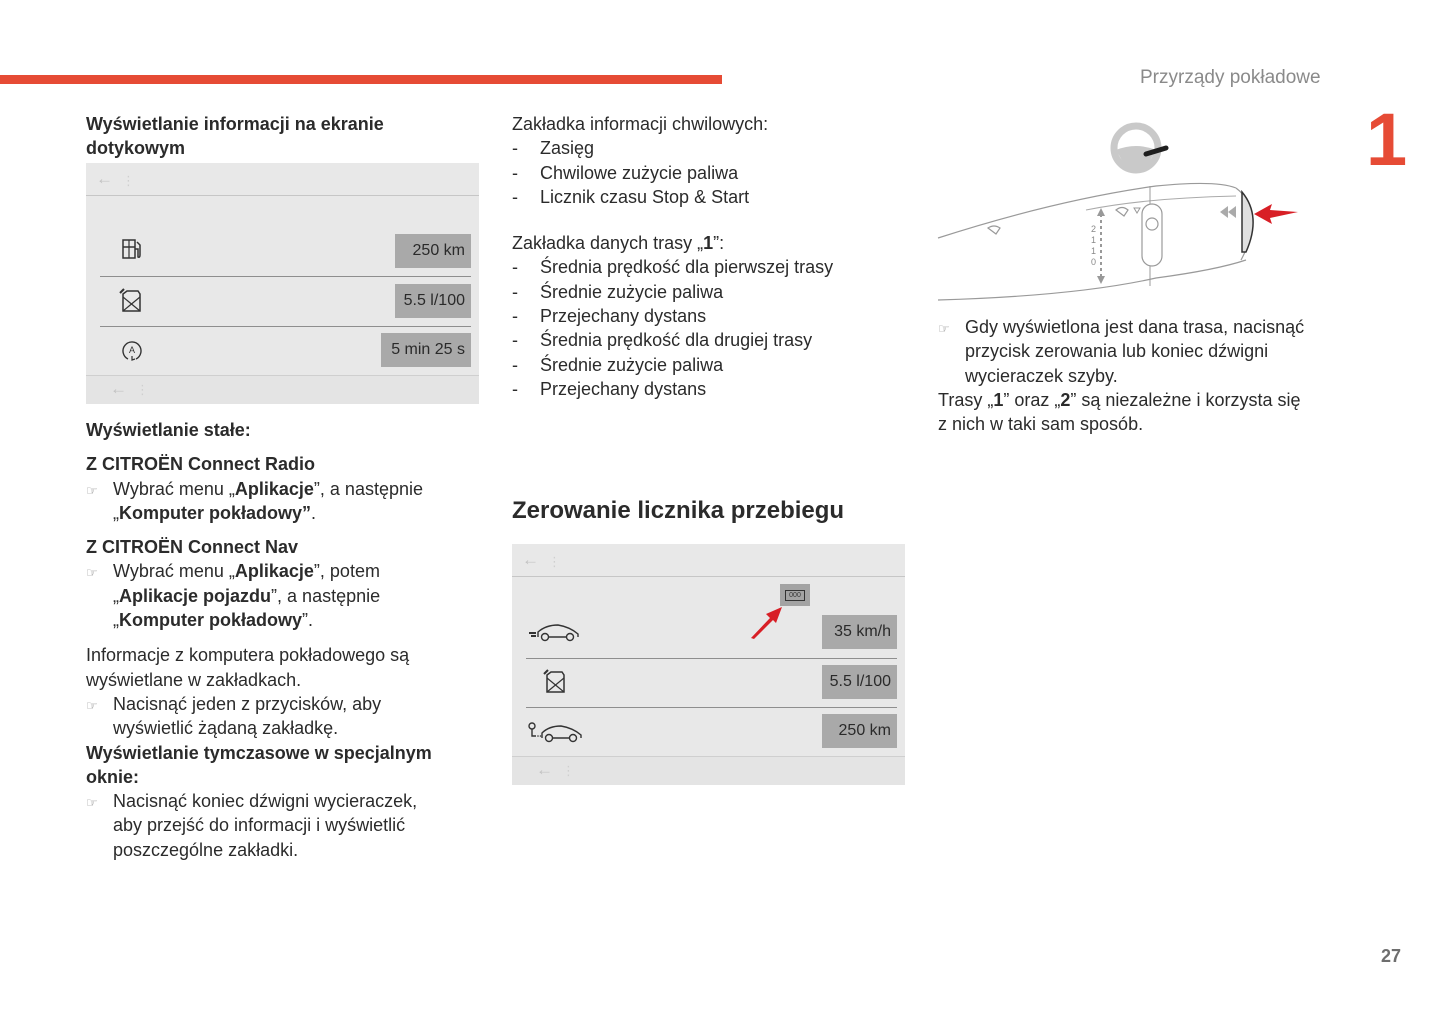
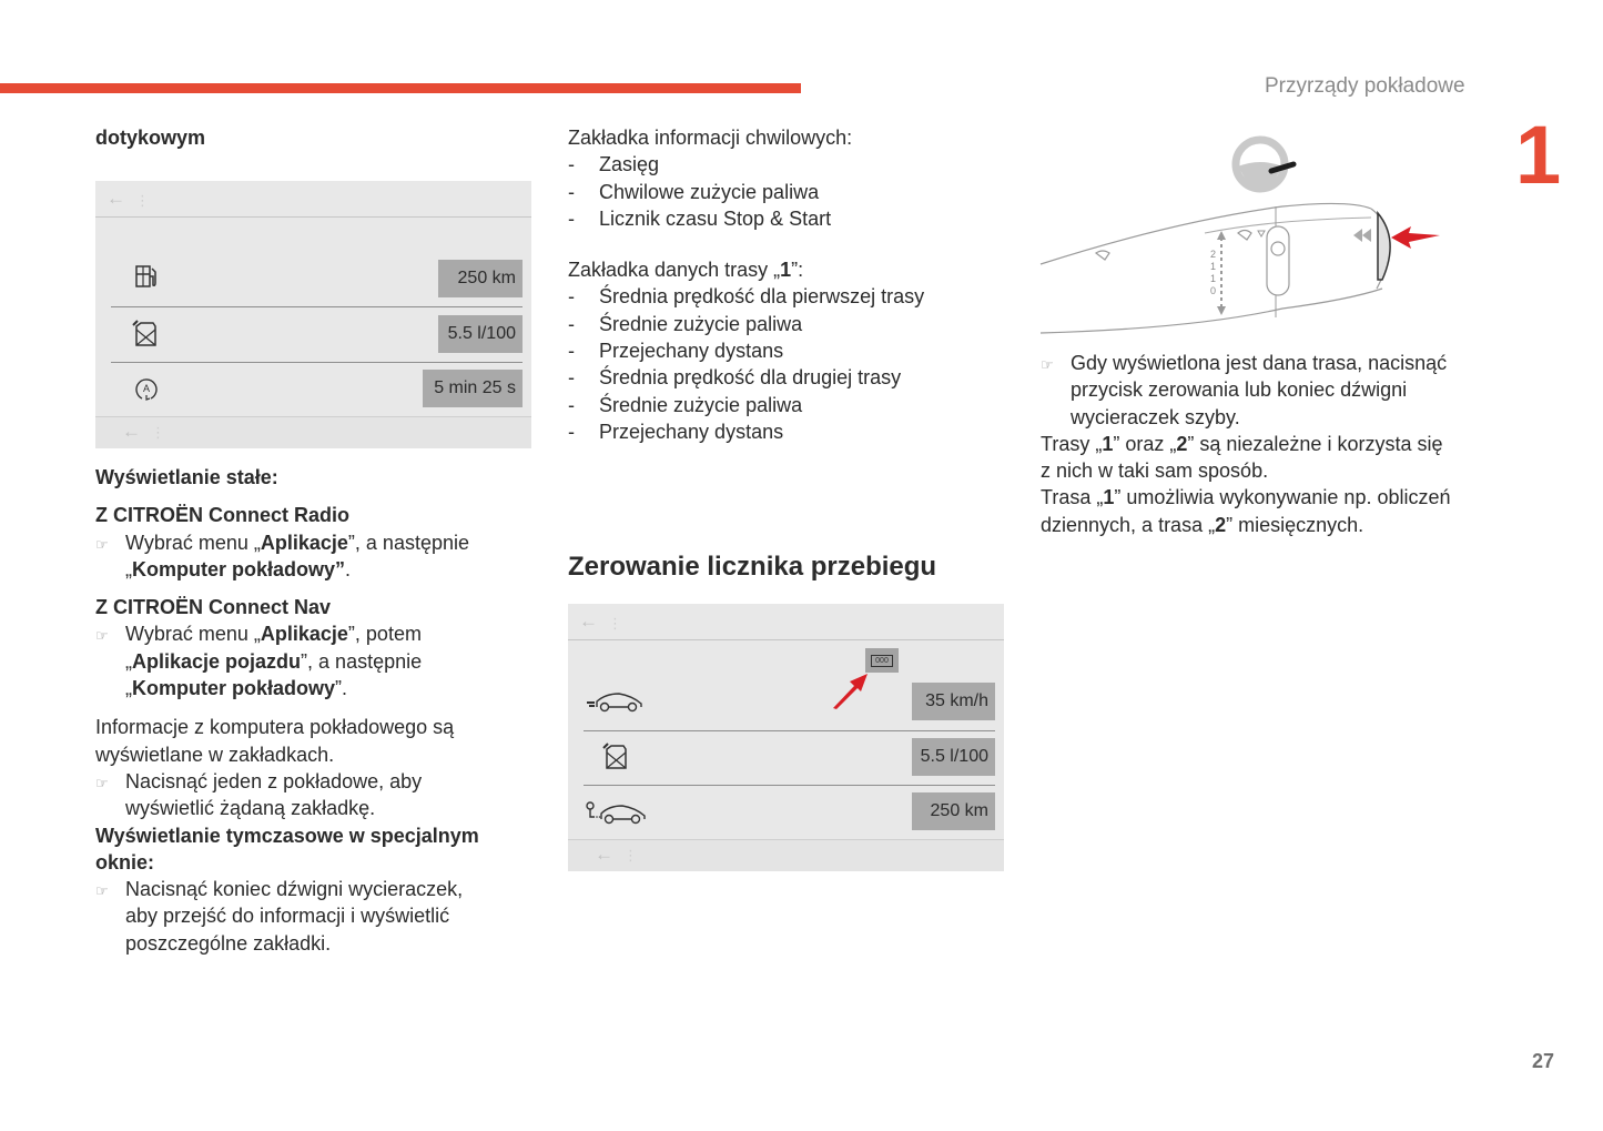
  Przyrządy pokładowe
  1
- Wyświetlanie informacji na ekranie
  dotykowym
  ←
  ⋮
  250 km
  5.5 l/100
  A
  5 min 25 s
  ←
  Wyświetlanie stałe:
  Z CITROËN Connect Radio
  ☞
  Wybrać menu „Aplikacje”, a następnie
  „Komputer pokładowy”.
  Z CITROËN Connect Nav
  ☞
  Wybrać menu „Aplikacje”, potem
  „Aplikacje pojazdu”, a następnie
  „Komputer pokładowy”.
  Informacje z komputera pokładowego są
  wyświetlane w zakładkach.
  ☞
- Nacisnąć jeden z przycisków, aby
+ Nacisnąć jeden z pokładowe, aby
  wyświetlić żądaną zakładkę.
  Wyświetlanie tymczasowe w specjalnym
  oknie:
  ☞
  Nacisnąć koniec dźwigni wycieraczek,
  aby przejść do informacji i wyświetlić
  poszczególne zakładki.
  Zakładka informacji chwilowych:
  -
  Zasięg
  -
  Chwilowe zużycie paliwa
  -
  Licznik czasu Stop & Start
  Zakładka danych trasy „1”:
  -
  Średnia prędkość dla pierwszej trasy
  -
  Średnie zużycie paliwa
  -
  Przejechany dystans
  -
  Średnia prędkość dla drugiej trasy
  -
  Średnie zużycie paliwa
  -
  Przejechany dystans
  Zerowanie licznika przebiegu
  ←
  ⋮
  35 km/h
  5.5 l/100
  250 km
  ←
  2
  1
  1
  0
  ☞
  Gdy wyświetlona jest dana trasa, nacisnąć
  przycisk zerowania lub koniec dźwigni
  wycieraczek szyby.
  Trasy „1” oraz „2” są niezależne i korzysta się
  z nich w taki sam sposób.
+ Trasa „1” umożliwia wykonywanie np. obliczeń
+ dziennych, a trasa „2” miesięcznych.
  27
